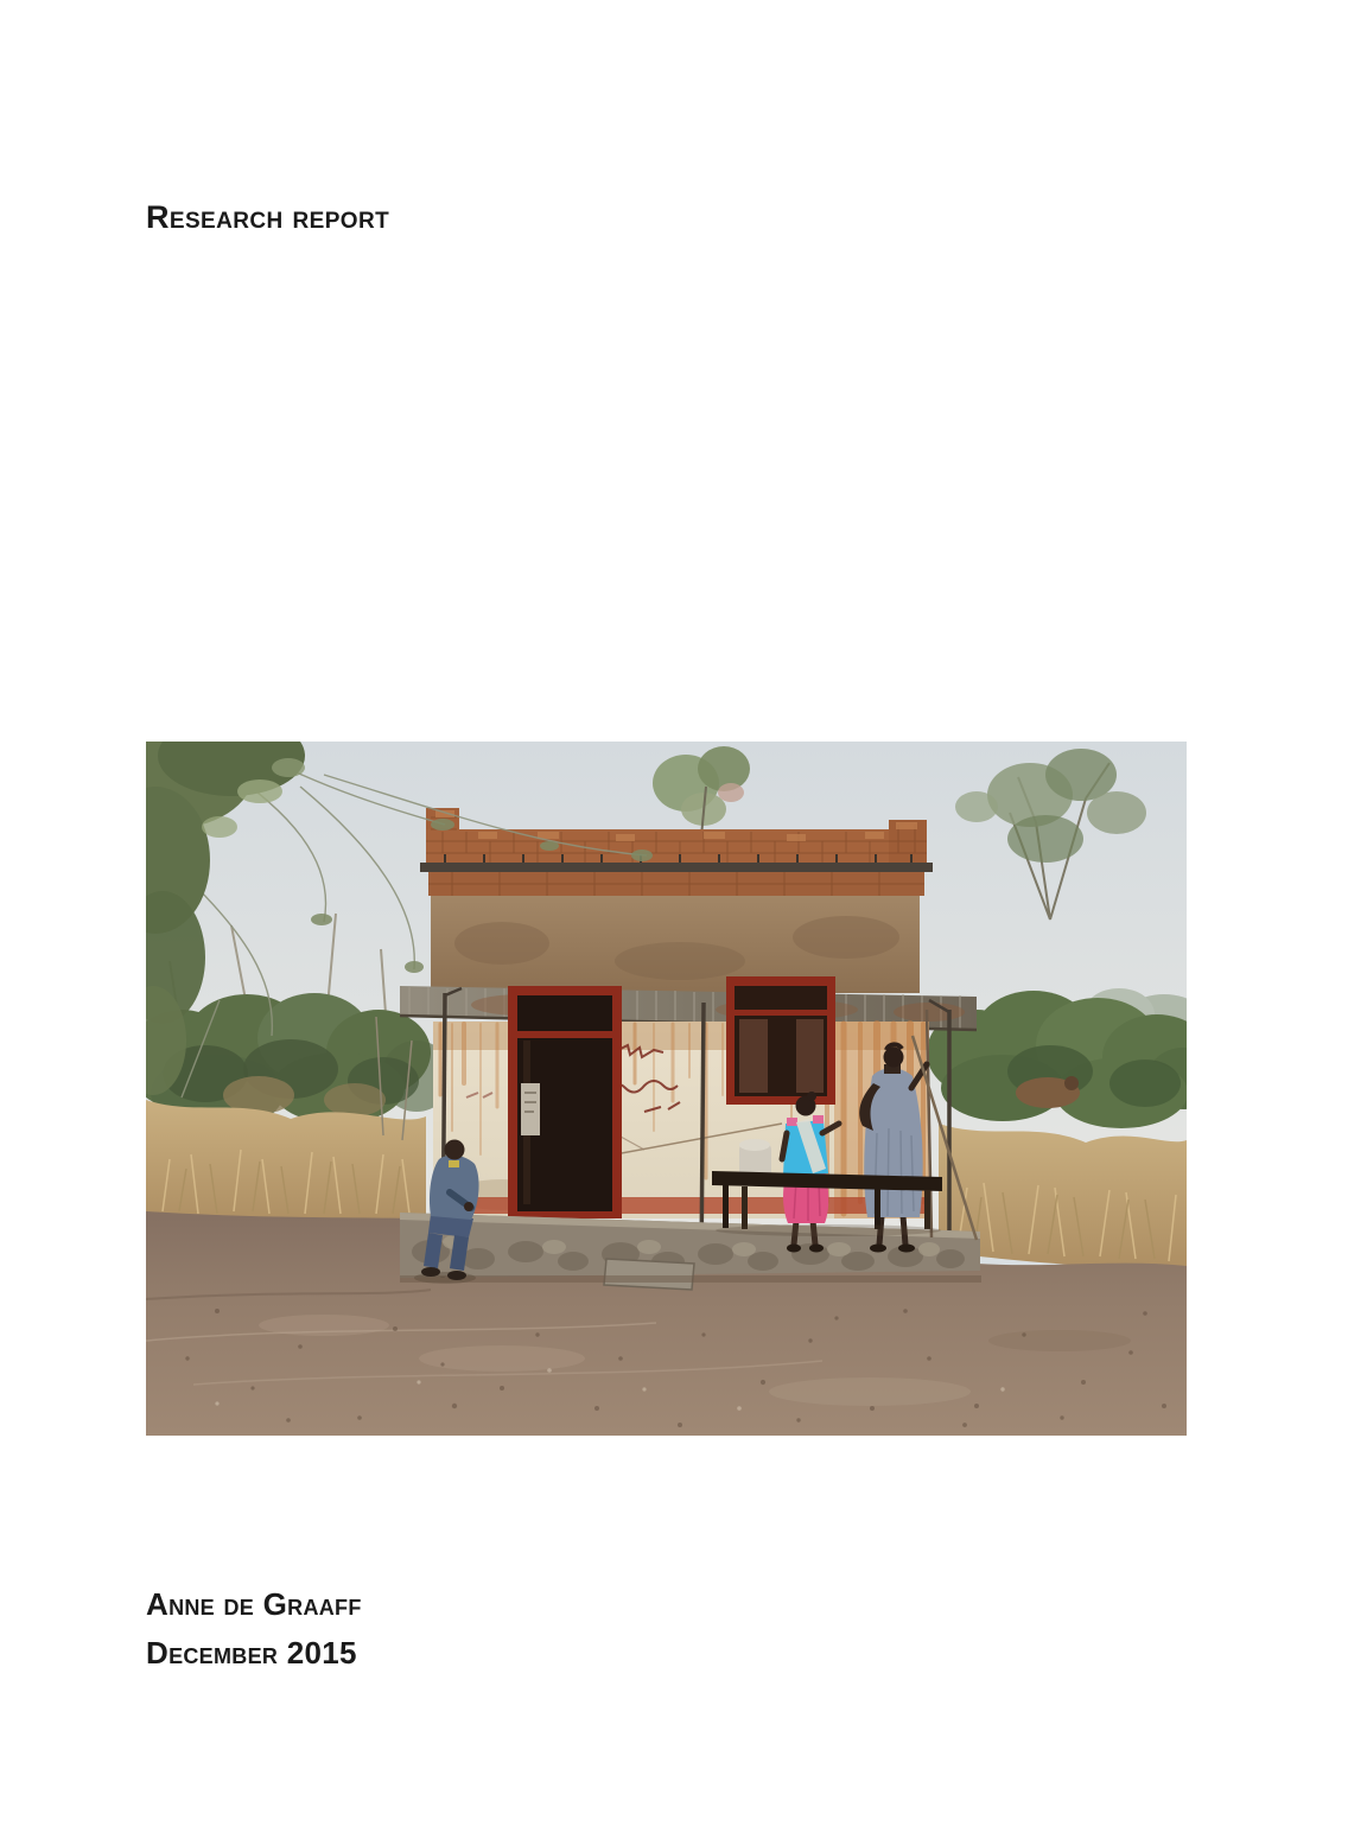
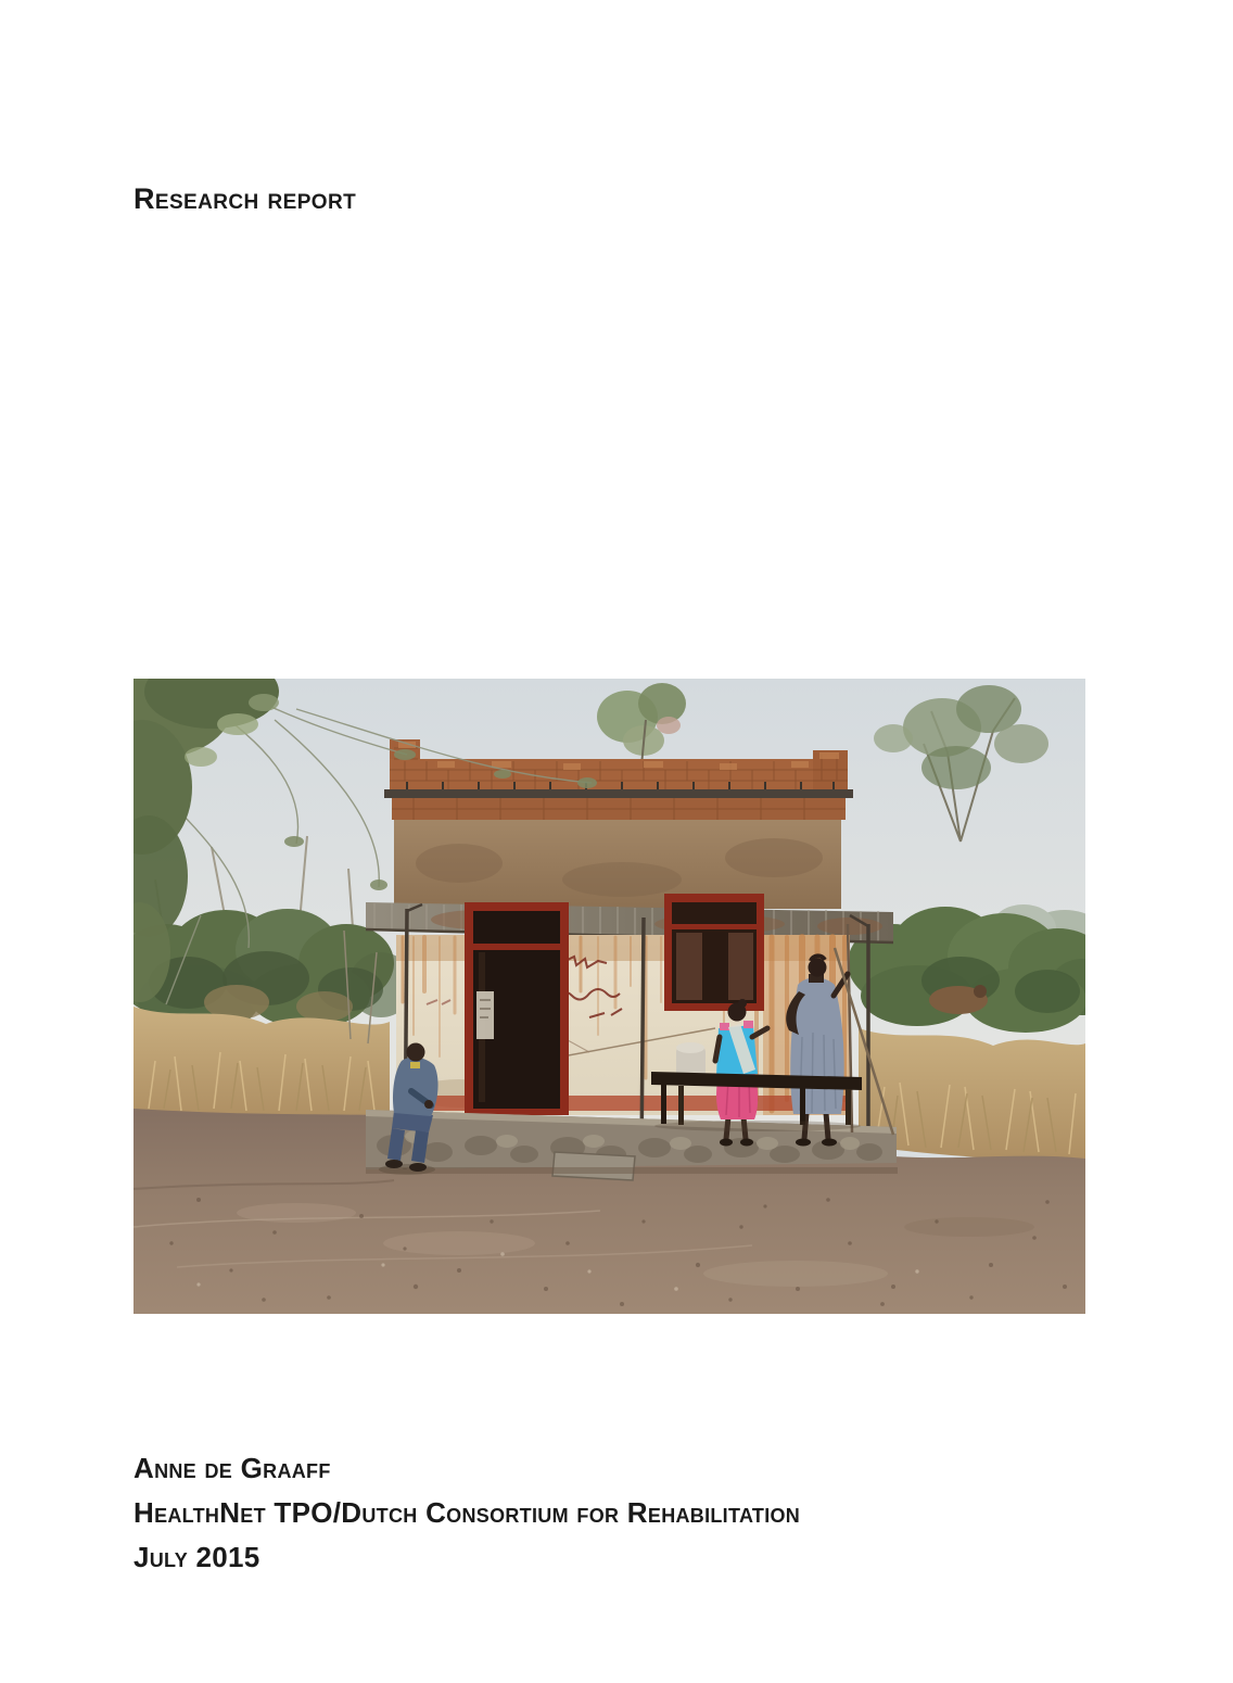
  Research report
  Anne de Graaff
+ HealthNet TPO/Dutch Consortium for Rehabilitation
- December 2015
+ July 2015
